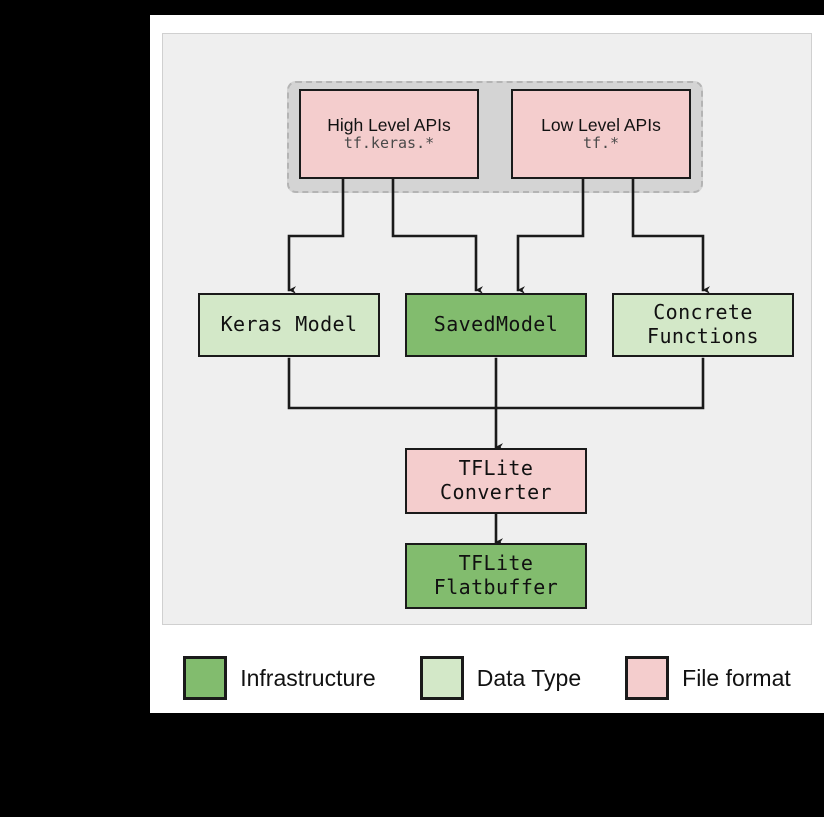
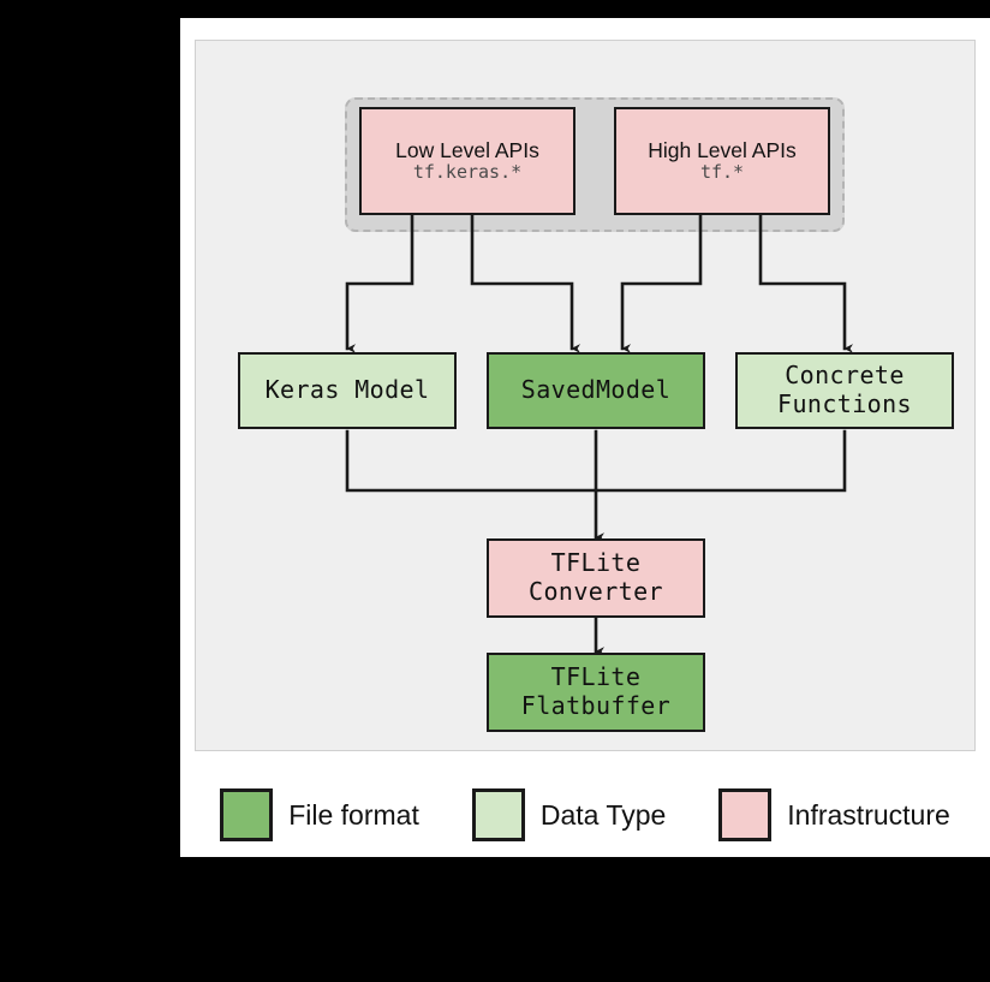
- High Level APIs
+ Low Level APIs
  tf.keras.*
- Low Level APIs
+ High Level APIs
  tf.*
  Keras Model
  SavedModel
  Concrete
  Functions
  TFLite
  Converter
  TFLite
  Flatbuffer
- Infrastructure
+ File format
  Data Type
- File format
+ Infrastructure
